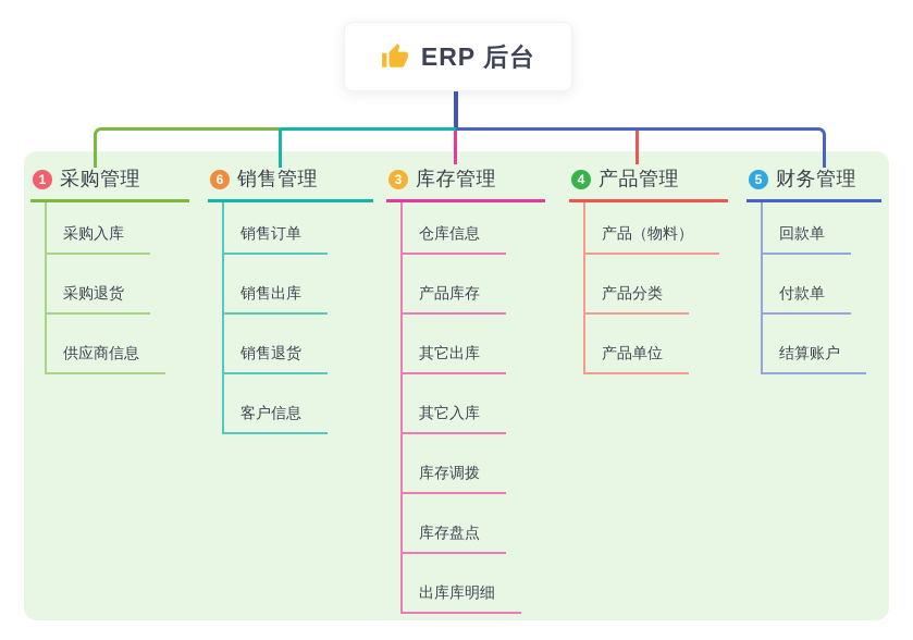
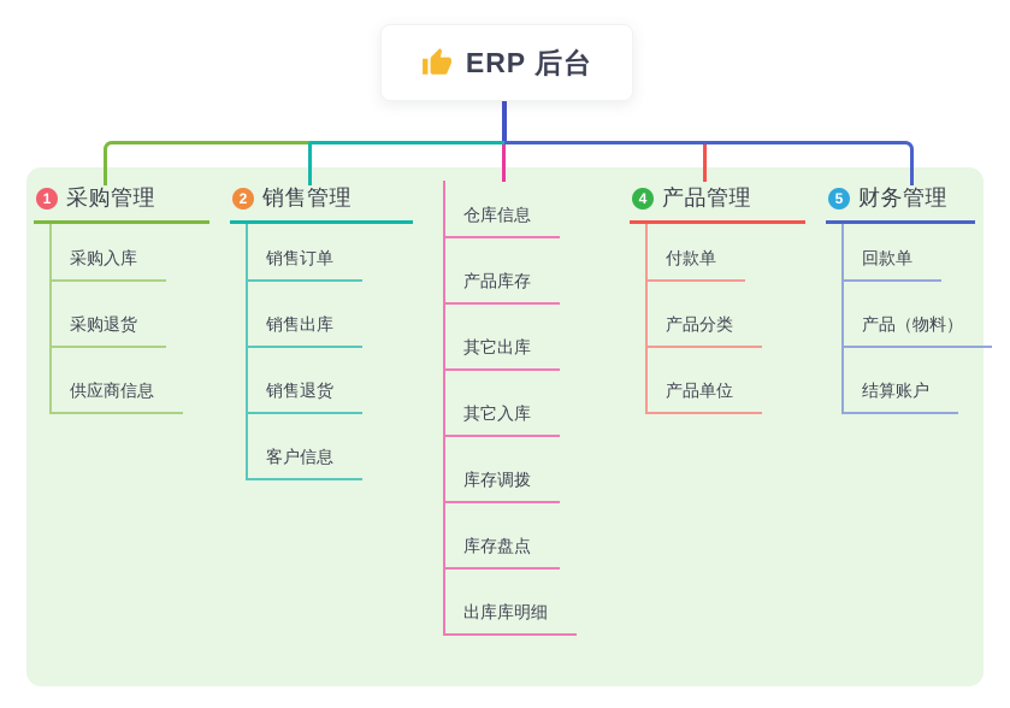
  ERP 后台
  1
  采购管理
  采购入库
  采购退货
  供应商信息
- 6
+ 2
  销售管理
  销售订单
  销售出库
  销售退货
  客户信息
- 3
- 库存管理
  仓库信息
  产品库存
  其它出库
  其它入库
  库存调拨
  库存盘点
  出库库明细
  4
  产品管理
- 产品（物料）
+ 付款单
  产品分类
  产品单位
  5
  财务管理
  回款单
- 付款单
+ 产品（物料）
  结算账户
